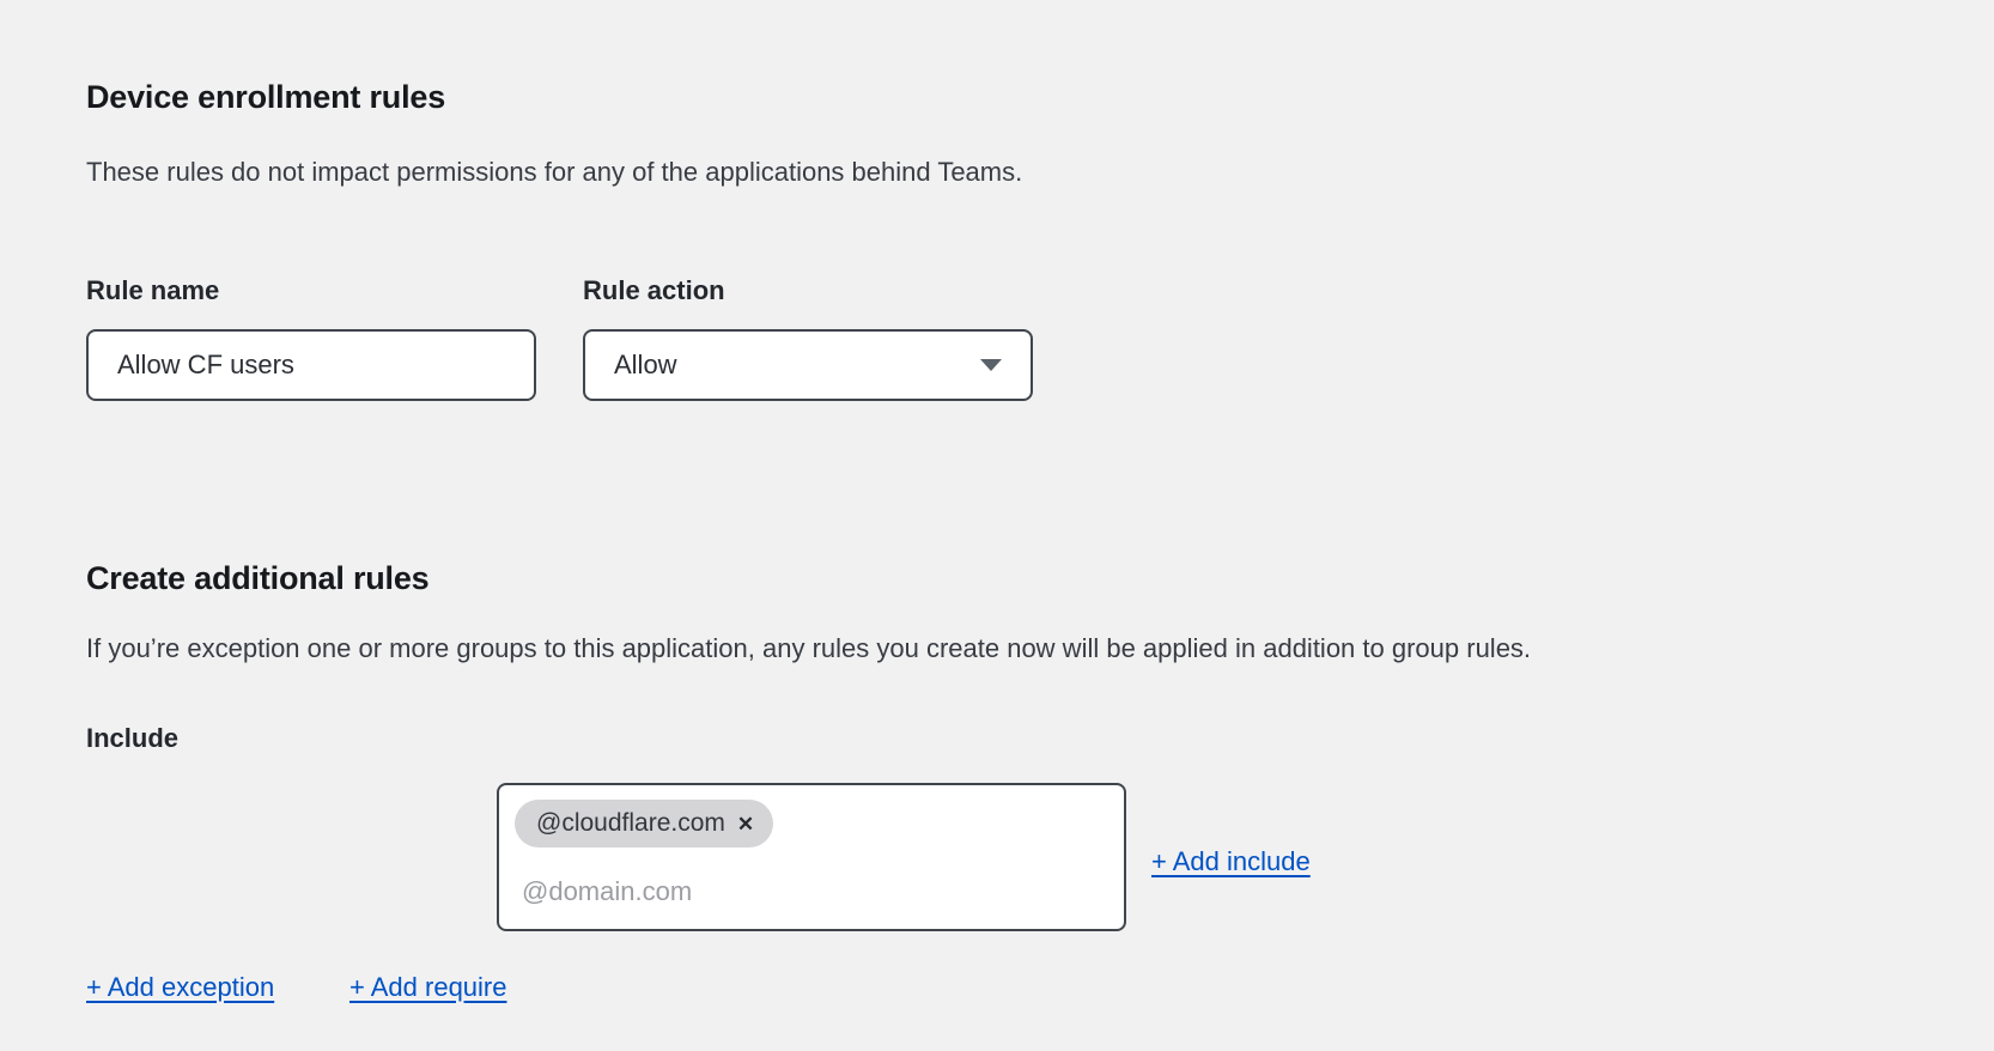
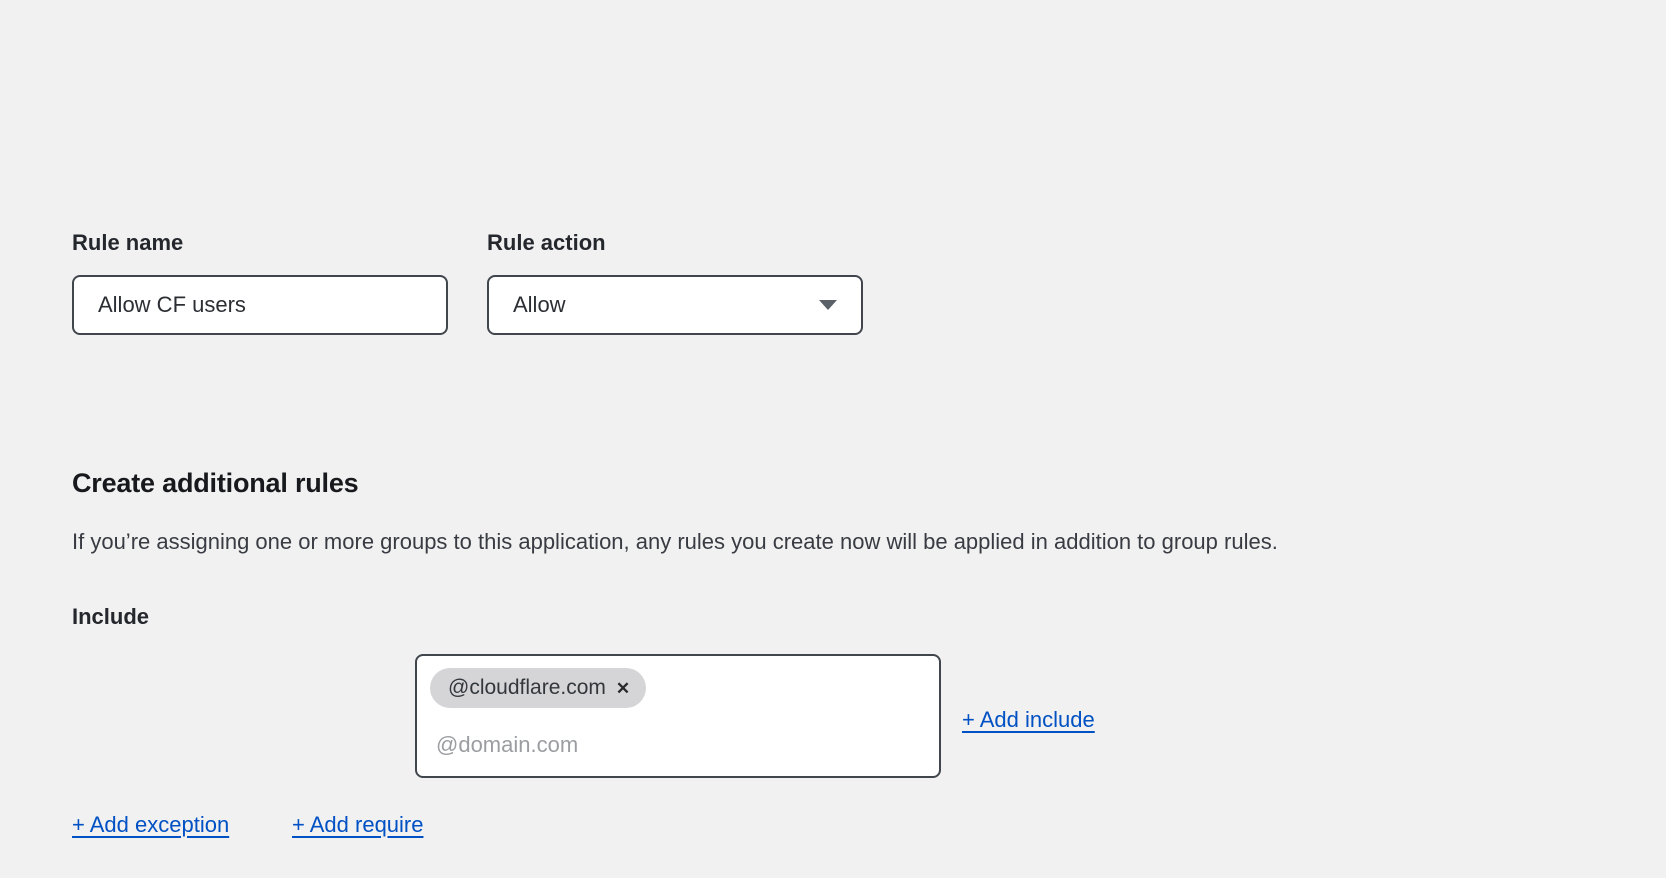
- Device enrollment rules
- These rules do not impact permissions for any of the applications behind Teams.
  Rule name
  Allow CF users
  Rule action
  Allow
  Create additional rules
- If you’re exception one or more groups to this application, any rules you create now will be applied in addition to group rules.
+ If you’re assigning one or more groups to this application, any rules you create now will be applied in addition to group rules.
  Include
  @cloudflare.com
  ✕
  @domain.com
  + Add include
  + Add exception
  + Add require
